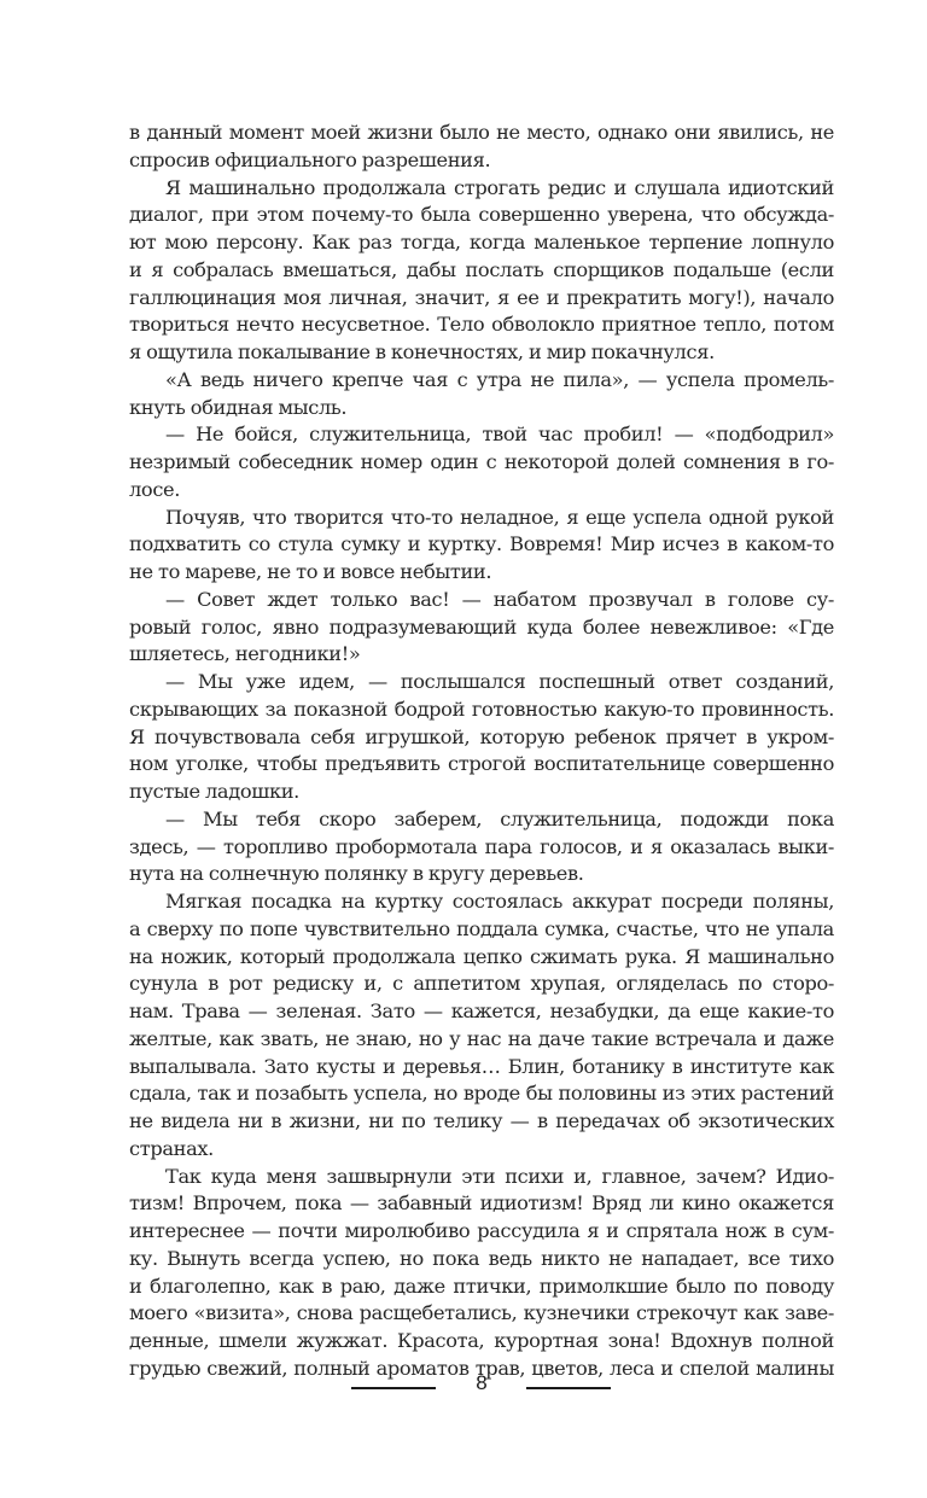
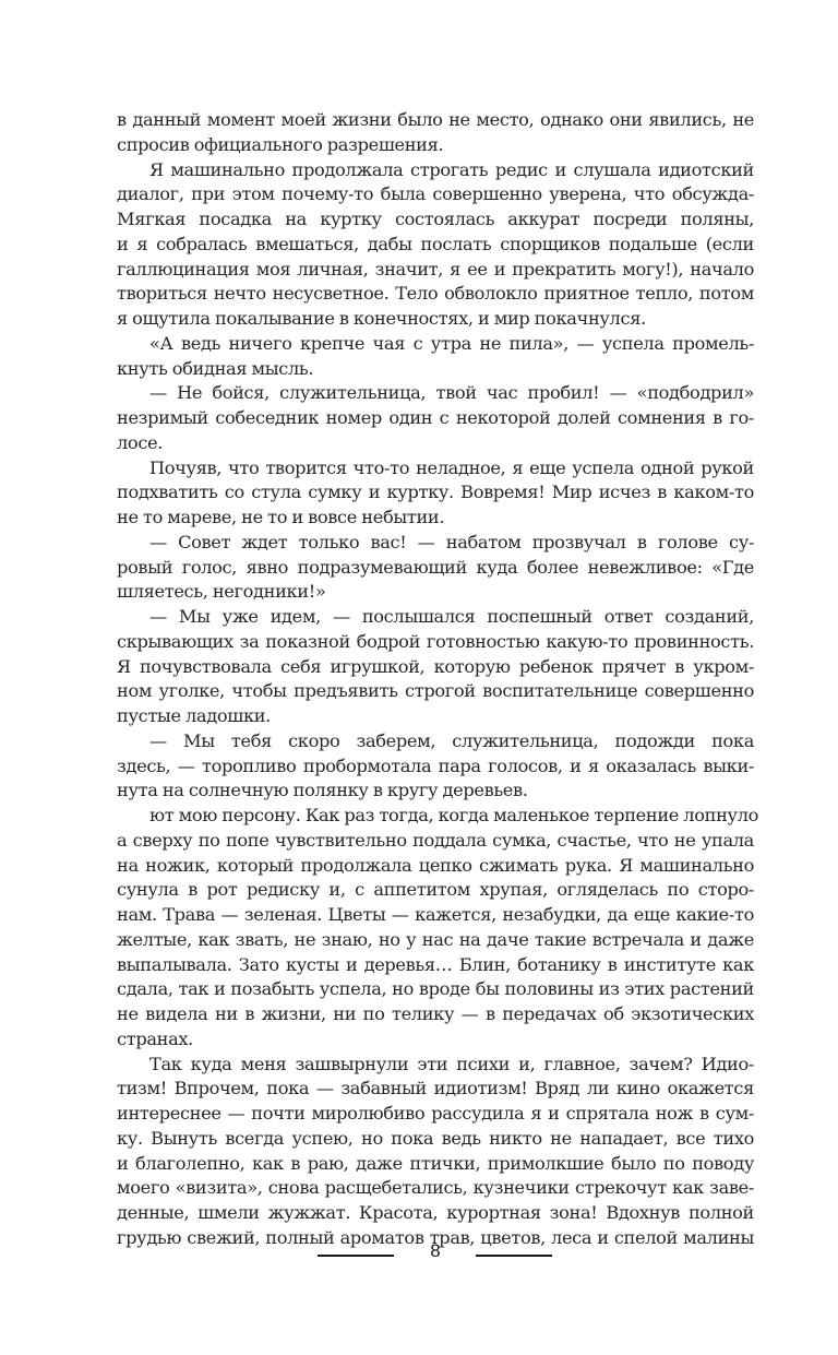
  в данный момент моей жизни было не место, однако они явились, не
  спросив официального разрешения.
  Я машинально продолжала строгать редис и слушала идиотский
  диалог, при этом почему-то была совершенно уверена, что обсужда-
- ют мою персону. Как раз тогда, когда маленькое терпение лопнуло
+ Мягкая посадка на куртку состоялась аккурат посреди поляны,
  и я собралась вмешаться, дабы послать спорщиков подальше (если
  галлюцинация моя личная, значит, я ее и прекратить могу!), начало
  твориться нечто несусветное. Тело обволокло приятное тепло, потом
  я ощутила покалывание в конечностях, и мир покачнулся.
  «А ведь ничего крепче чая с утра не пила», — успела промель-
  кнуть обидная мысль.
  — Не бойся, служительница, твой час пробил! — «подбодрил»
  незримый собеседник номер один с некоторой долей сомнения в го-
  лосе.
  Почуяв, что творится что-то неладное, я еще успела одной рукой
  подхватить со стула сумку и куртку. Вовремя! Мир исчез в каком-то
  не то мареве, не то и вовсе небытии.
  — Совет ждет только вас! — набатом прозвучал в голове су-
  ровый голос, явно подразумевающий куда более невежливое: «Где
  шляетесь, негодники!»
  — Мы уже идем, — послышался поспешный ответ созданий,
  скрывающих за показной бодрой готовностью какую-то провинность.
  Я почувствовала себя игрушкой, которую ребенок прячет в укром-
  ном уголке, чтобы предъявить строгой воспитательнице совершенно
  пустые ладошки.
  — Мы тебя скоро заберем, служительница, подожди пока
  здесь, — торопливо пробормотала пара голосов, и я оказалась выки-
  нута на солнечную полянку в кругу деревьев.
- Мягкая посадка на куртку состоялась аккурат посреди поляны,
+ ют мою персону. Как раз тогда, когда маленькое терпение лопнуло
  а сверху по попе чувствительно поддала сумка, счастье, что не упала
  на ножик, который продолжала цепко сжимать рука. Я машинально
  сунула в рот редиску и, с аппетитом хрупая, огляделась по сторо-
- нам. Трава — зеленая. Зато — кажется, незабудки, да еще какие-то
+ нам. Трава — зеленая. Цветы — кажется, незабудки, да еще какие-то
  желтые, как звать, не знаю, но у нас на даче такие встречала и даже
  выпалывала. Зато кусты и деревья… Блин, ботанику в институте как
  сдала, так и позабыть успела, но вроде бы половины из этих растений
  не видела ни в жизни, ни по телику — в передачах об экзотических
  странах.
  Так куда меня зашвырнули эти психи и, главное, зачем? Идио-
  тизм! Впрочем, пока — забавный идиотизм! Вряд ли кино окажется
  интереснее — почти миролюбиво рассудила я и спрятала нож в сум-
  ку. Вынуть всегда успею, но пока ведь никто не нападает, все тихо
  и благолепно, как в раю, даже птички, примолкшие было по поводу
  моего «визита», снова расщебетались, кузнечики стрекочут как заве-
  денные, шмели жужжат. Красота, курортная зона! Вдохнув полной
  грудью свежий, полный ароматов трав, цветов, леса и спелой малины
  8
